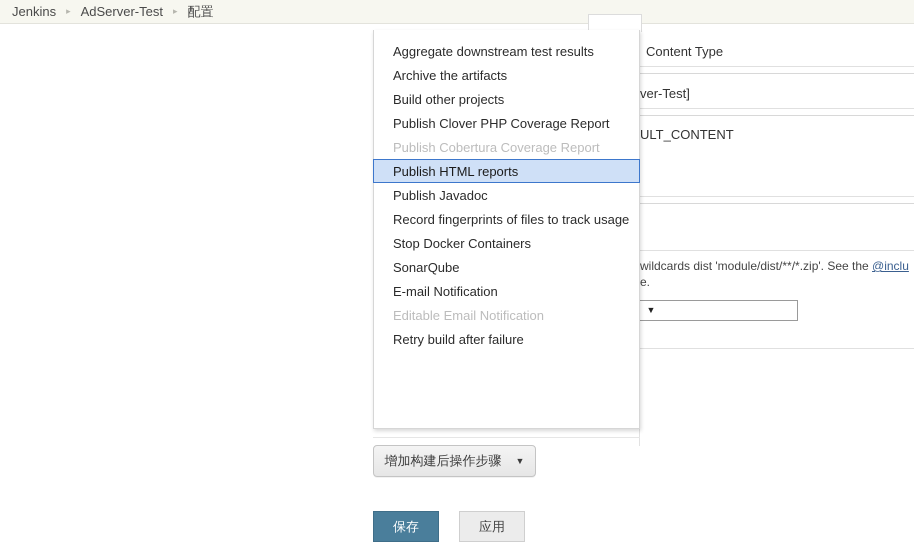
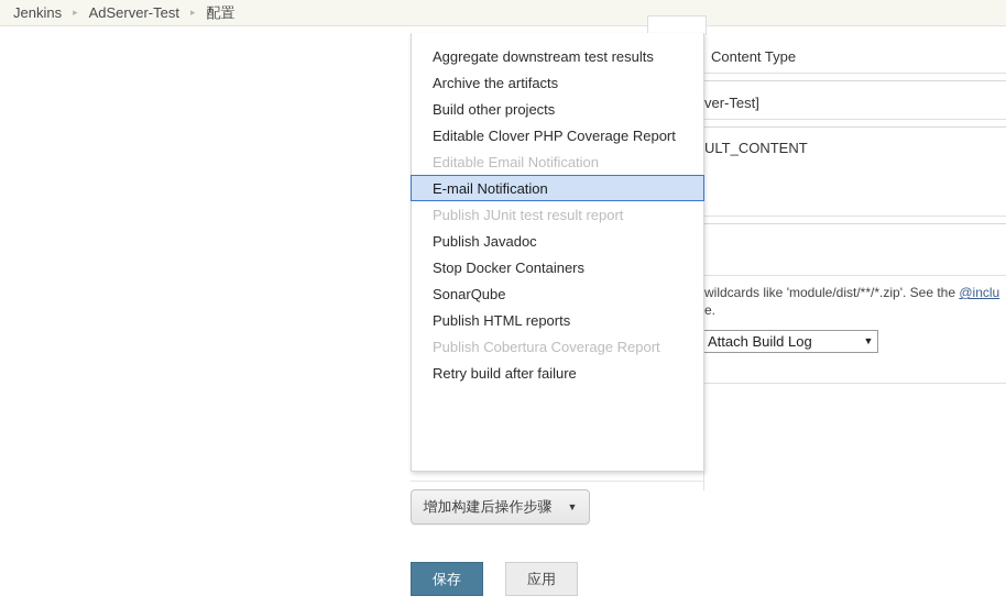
  Jenkins
  ▸
  AdServer-Test
  ▸
  配置
  Content Type
  ver-Test]
  ULT_CONTENT
- wildcards dist 'module/dist/**/*.zip'. See the @inclu
+ wildcards like 'module/dist/**/*.zip'. See the @inclu
  e.
+ Attach Build Log
  ▼
  Aggregate downstream test results
  Archive the artifacts
  Build other projects
- Publish Clover PHP Coverage Report
+ Editable Clover PHP Coverage Report
- Publish Cobertura Coverage Report
+ Editable Email Notification
- Publish HTML reports
+ E-mail Notification
+ Publish JUnit test result report
  Publish Javadoc
- Record fingerprints of files to track usage
  Stop Docker Containers
  SonarQube
- E-mail Notification
+ Publish HTML reports
- Editable Email Notification
+ Publish Cobertura Coverage Report
  Retry build after failure
  增加构建后操作步骤
  ▼
  保存
  应用
